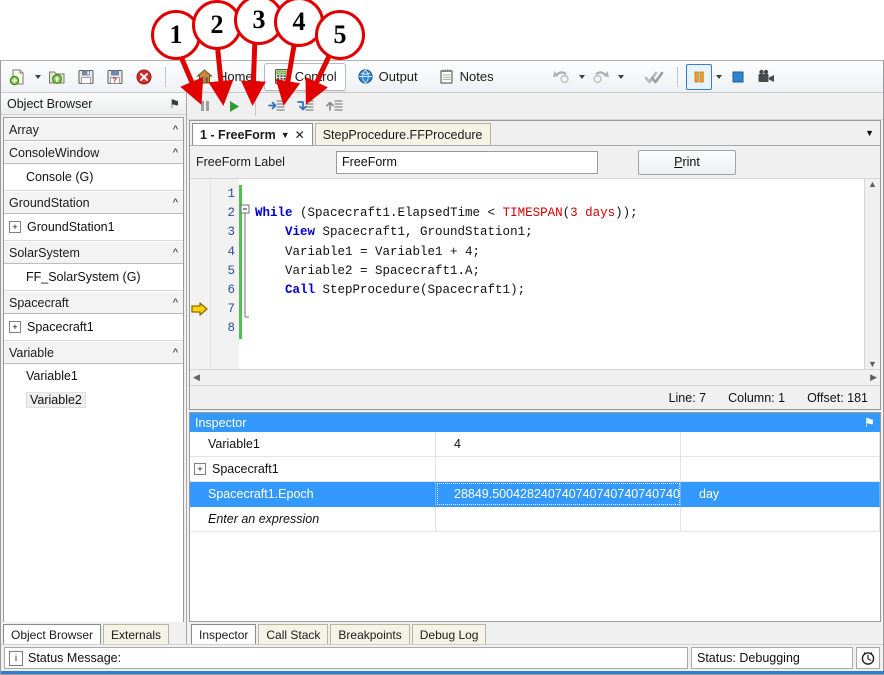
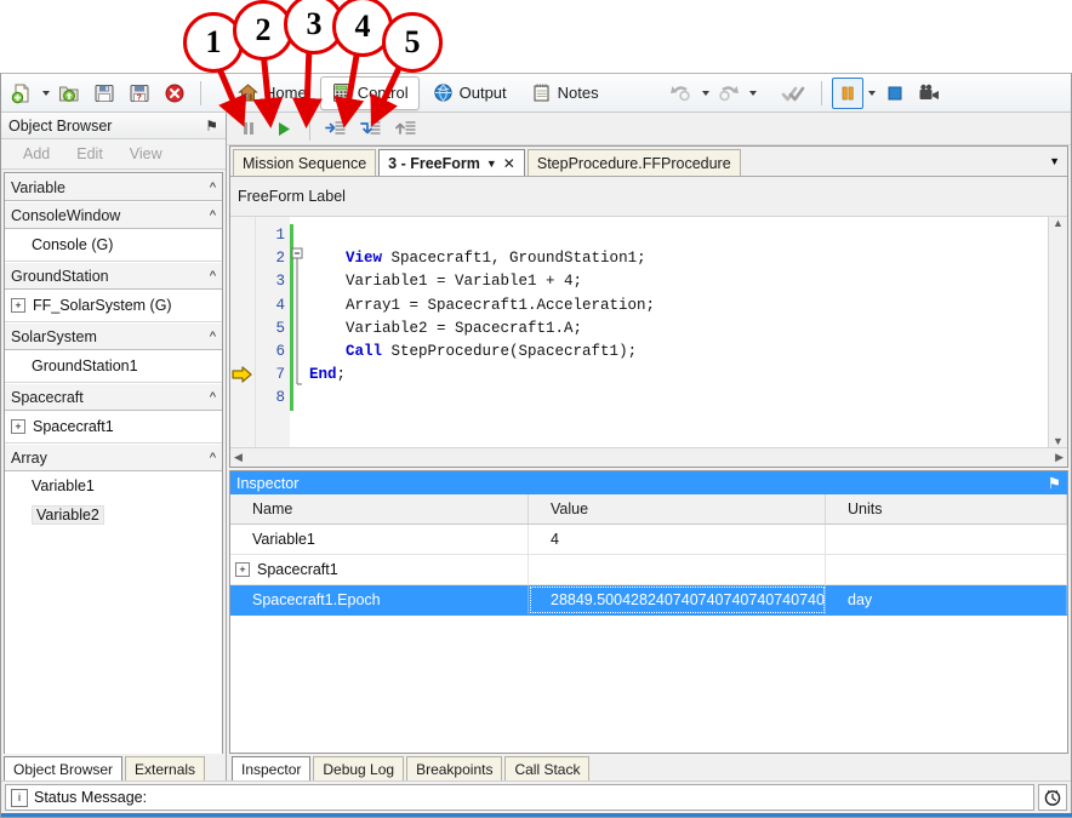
  ome
  Conrol
  Output
  Notes
  Object Browser
  ⚑
+ Add
+ Edit
+ View
- Array
+ Variable
  ^
  ConsoleWindow
  ^
  Console (G)
  GroundStation
  ^
  +
- GroundStation1
+ FF_SolarSystem (G)
  SolarSystem
  ^
- FF_SolarSystem (G)
+ GroundStation1
  Spacecraft
  ^
  +
  Spacecraft1
- Variable
+ Array
  ^
  Variable1
  Variable2
  Object Browser
  Externals
+ Mission Sequence
- 1 - FreeForm
+ 3 - FreeForm
  ▼
  ✕
  StepProcedure.FFProcedure
  ▼
  FreeForm Label
- FreeForm
- Print
  1
  2
  3
  4
  5
  6
  7
  8
- While (Spacecraft1.ElapsedTime < TIMESPAN(3 days));
  View Spacecraft1, GroundStation1;
  Variable1 = Variable1 + 4;
+ Array1 = Spacecraft1.Acceleration;
  Variable2 = Spacecraft1.A;
  Call StepProcedure(Spacecraft1);
+ End;
  ▲
  ▼
  ◀
  ▶
- Line: 7
- Column: 1
- Offset: 181
  Inspector
  ⚑
+ Name
+ Value
+ Units
  Variable1
  4
  +
  Spacecraft1
  Spacecraft1.Epoch
  28849.500428240740740740740740740
  day
- Enter an expression
  Inspector
- Call Stack
+ Debug Log
  Breakpoints
- Debug Log
+ Call Stack
  i
  Status Message:
- Status: Debugging
  1
  2
  3
  4
  5
